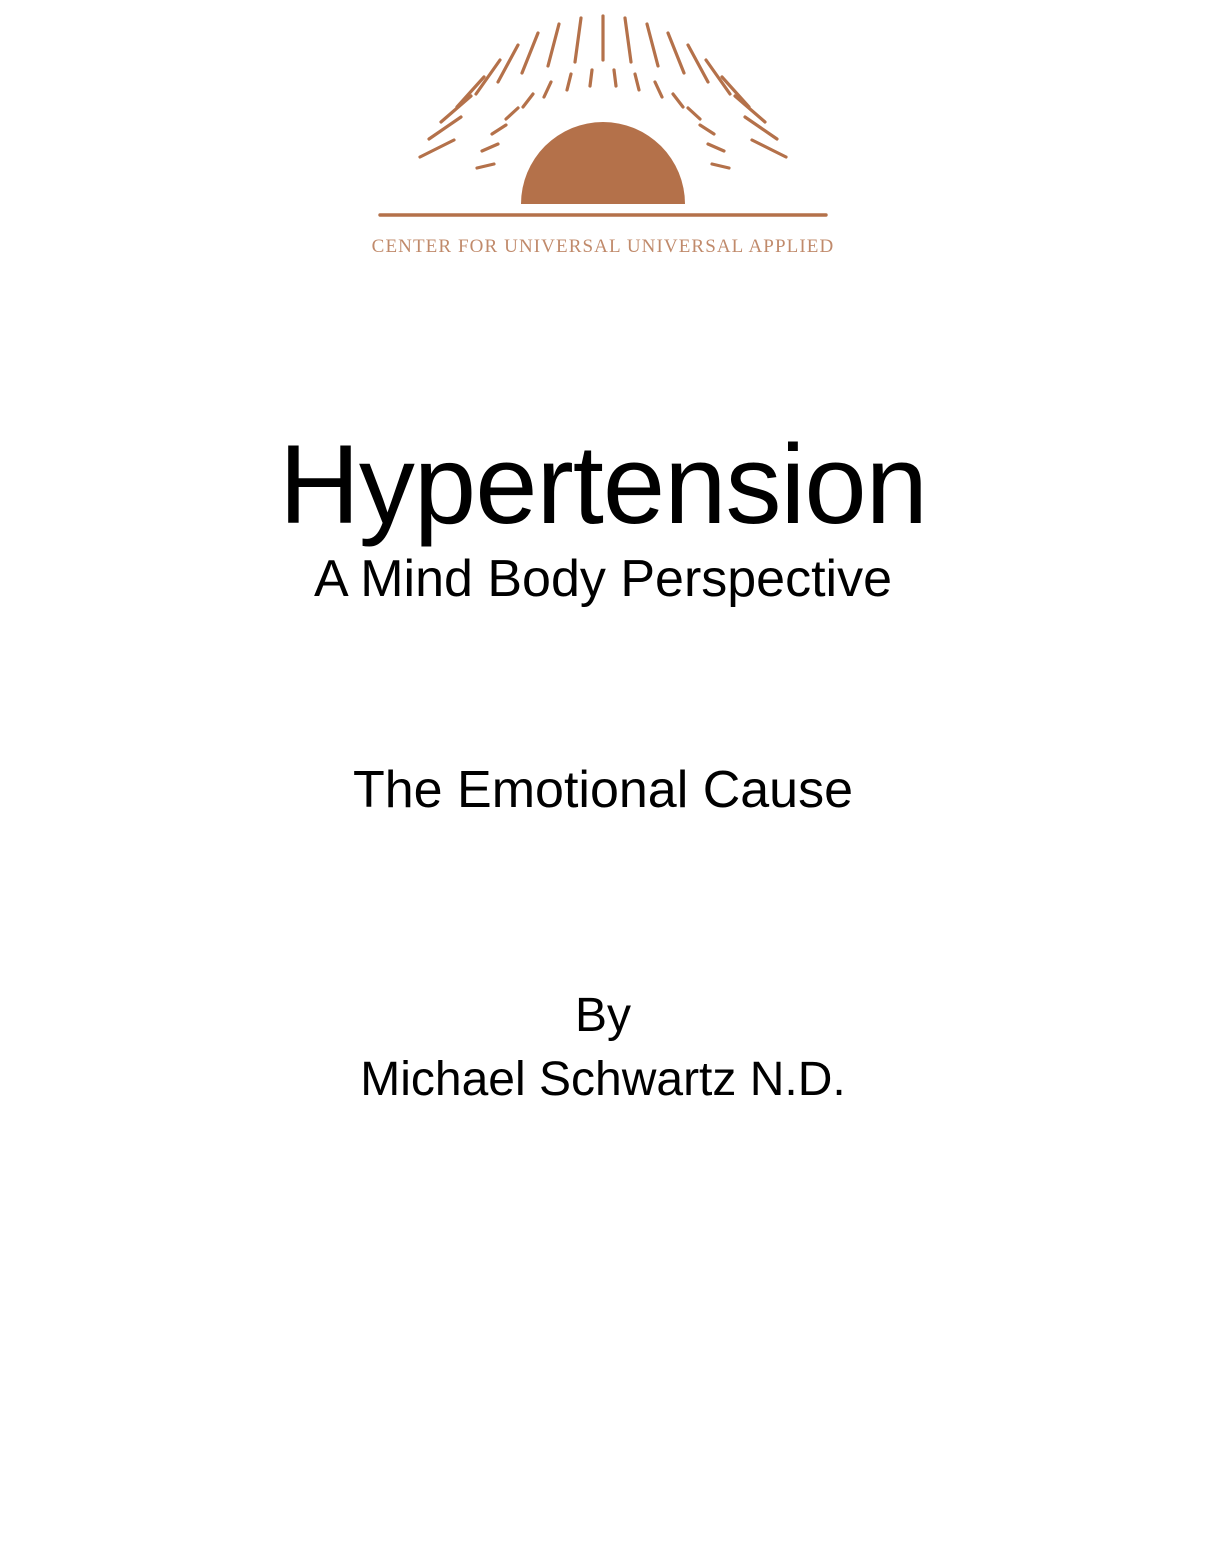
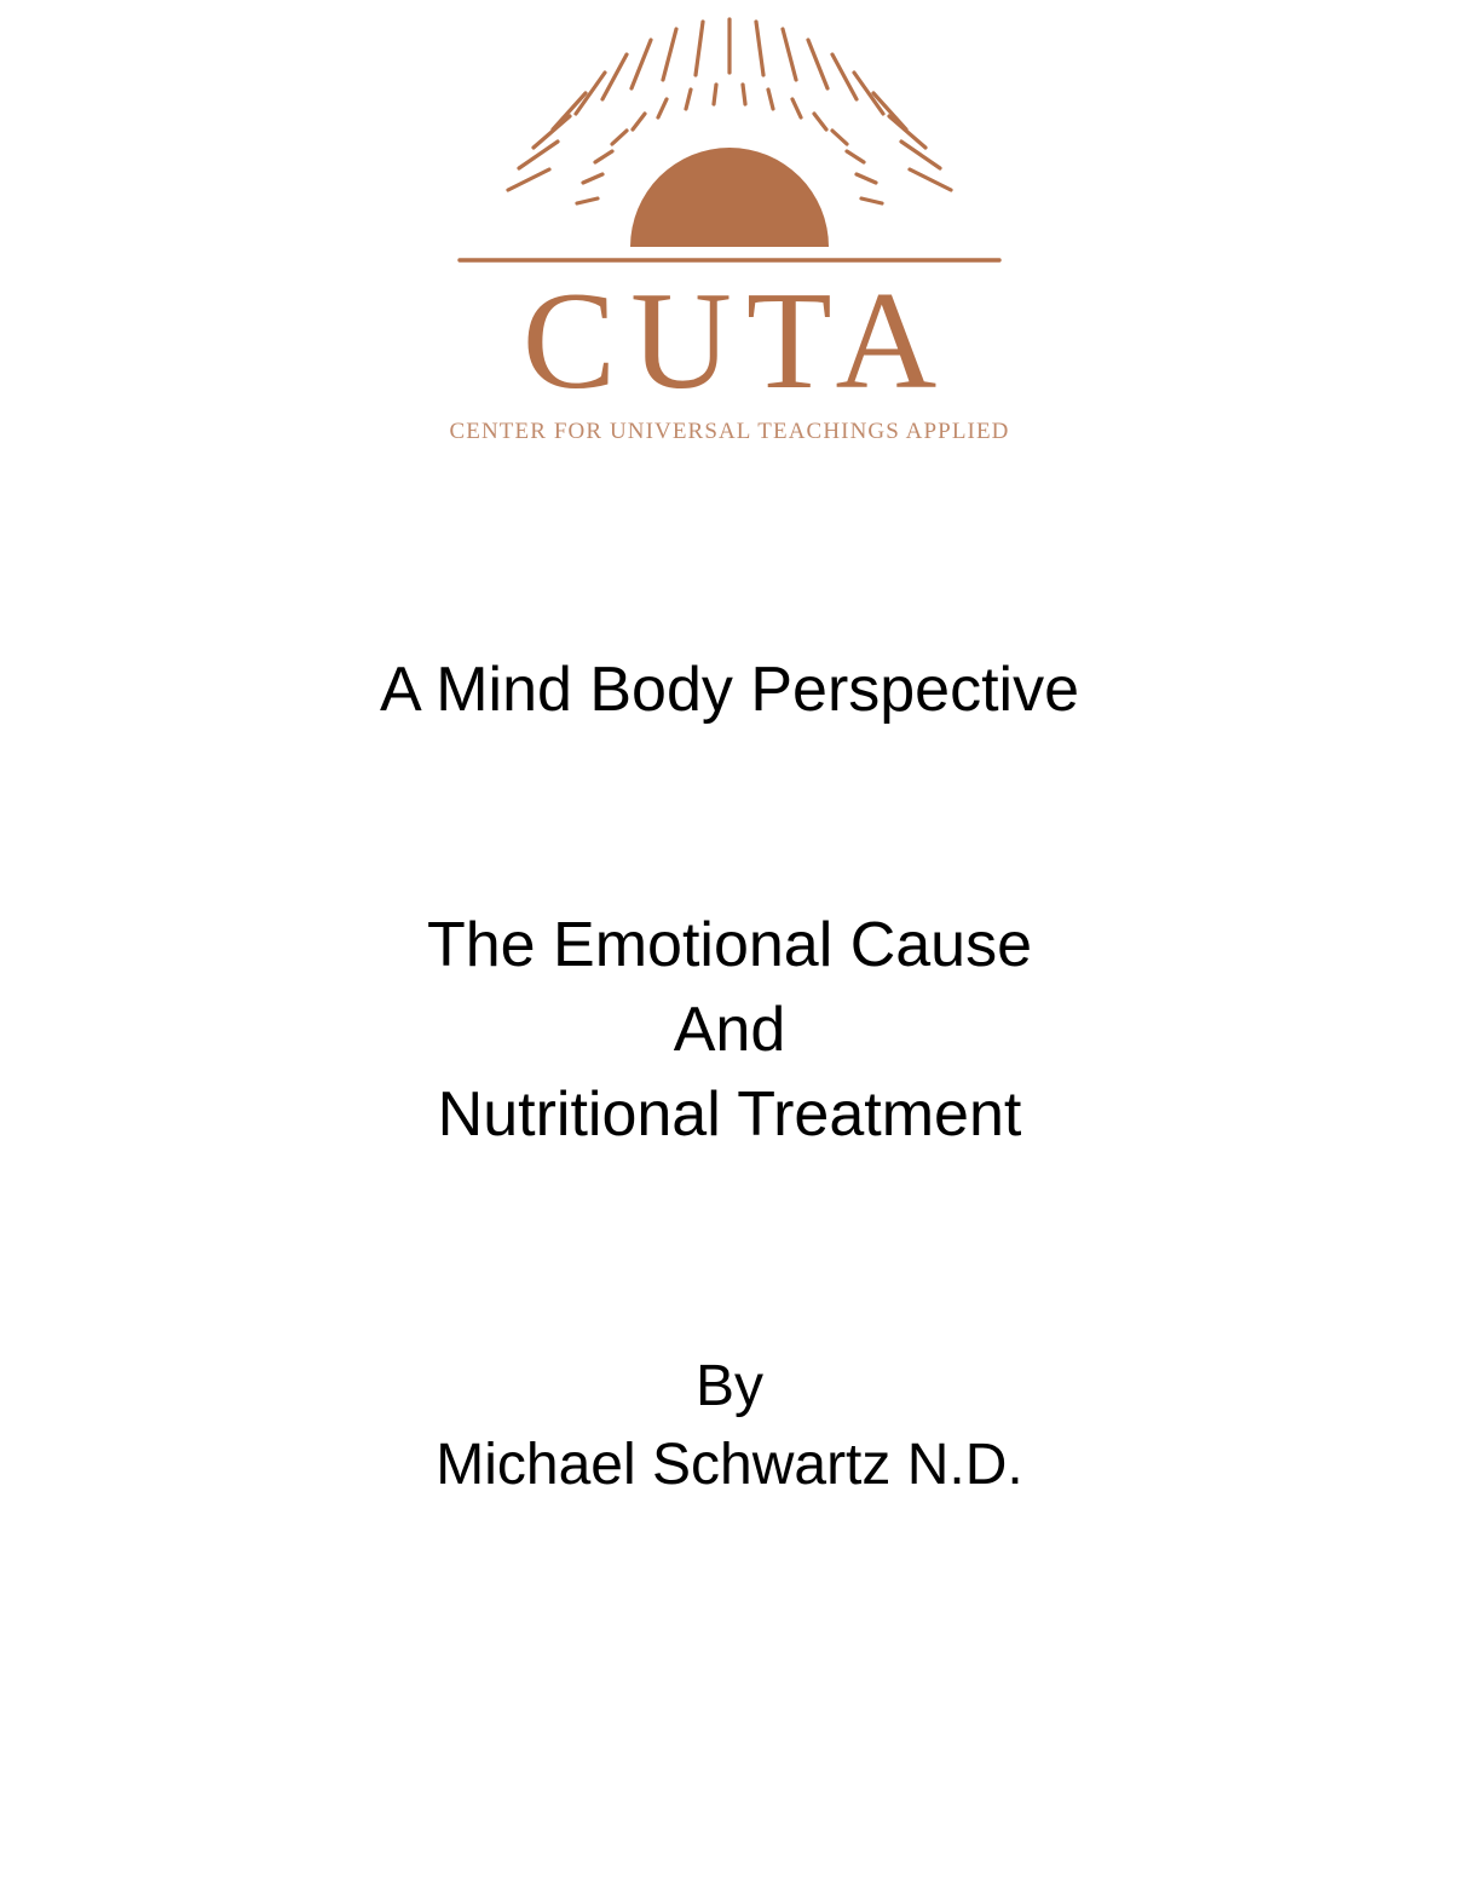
+ CUTA
- CENTER FOR UNIVERSAL UNIVERSAL APPLIED
+ CENTER FOR UNIVERSAL TEACHINGS APPLIED
- Hypertension
  A Mind Body Perspective
  The Emotional Cause
+ And
+ Nutritional Treatment
  By
  Michael Schwartz N.D.
